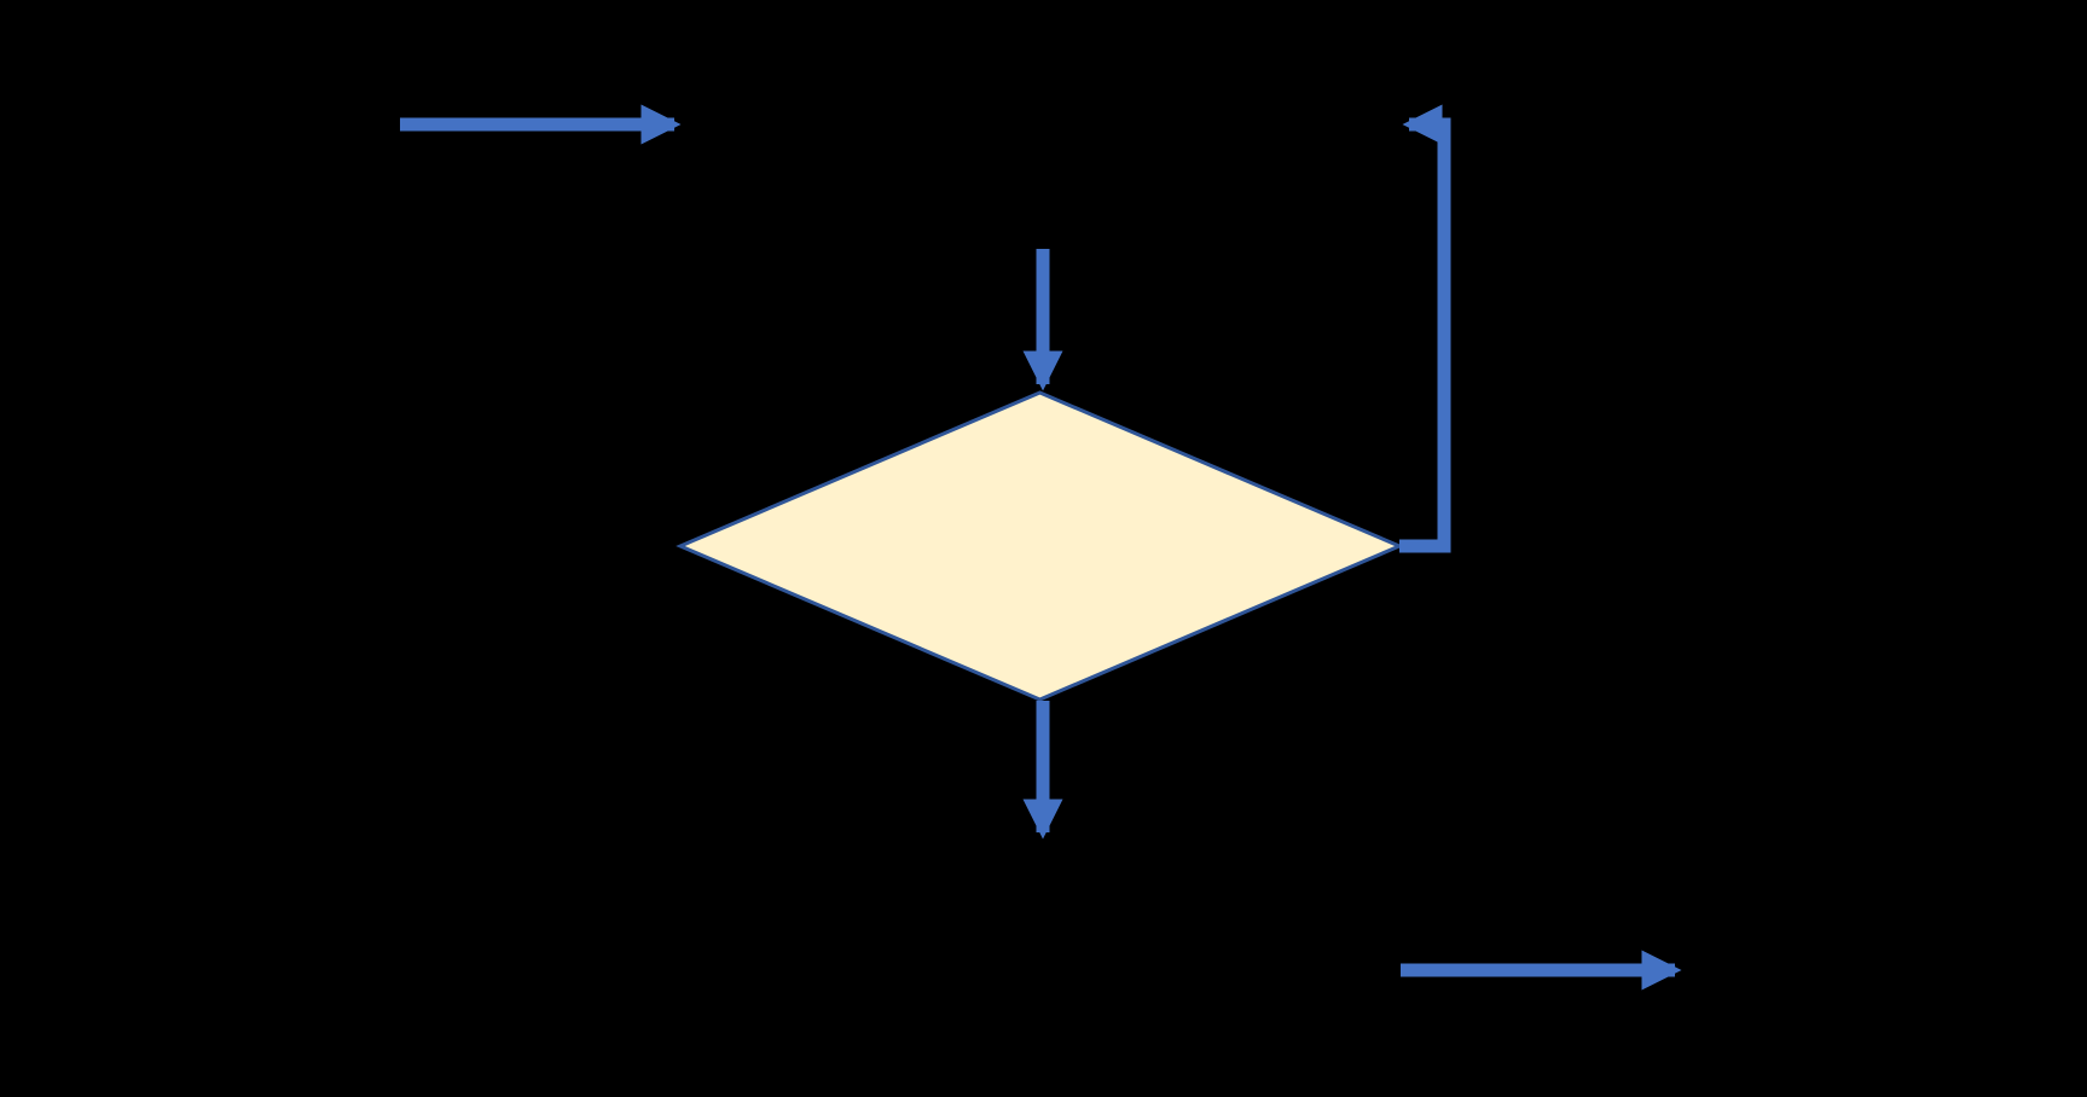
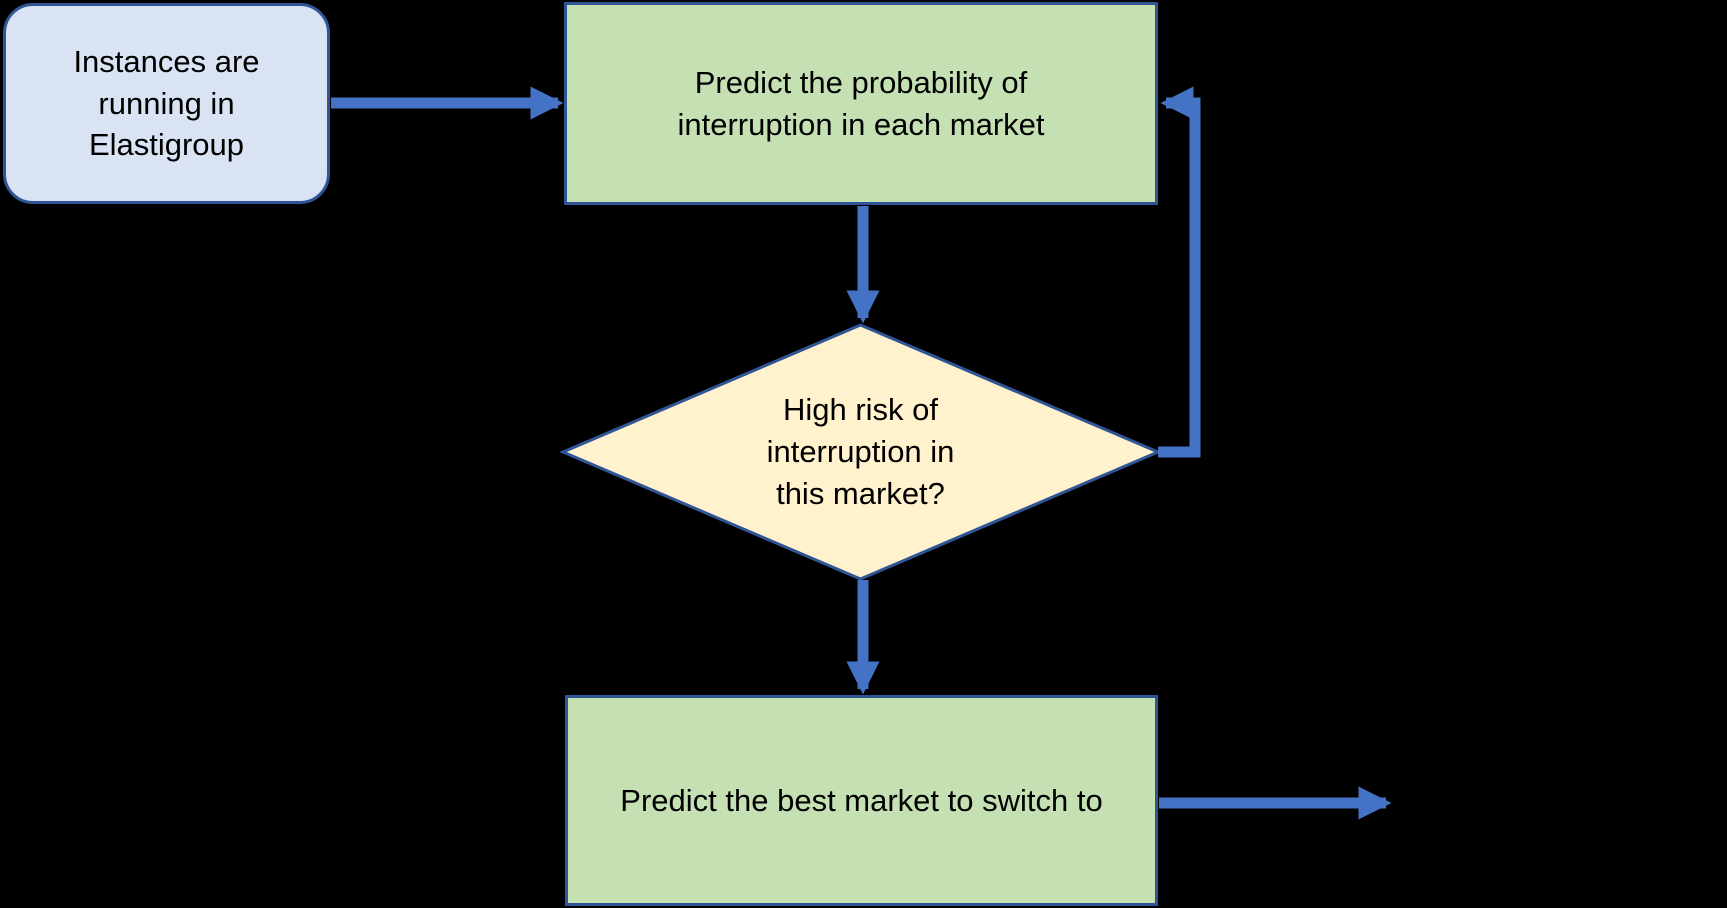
+ Instances are
+ running in
+ Elastigroup
+ Predict the probability of
+ interruption in each market
+ High risk of
+ interruption in
+ this market?
+ Predict the best market to switch to
